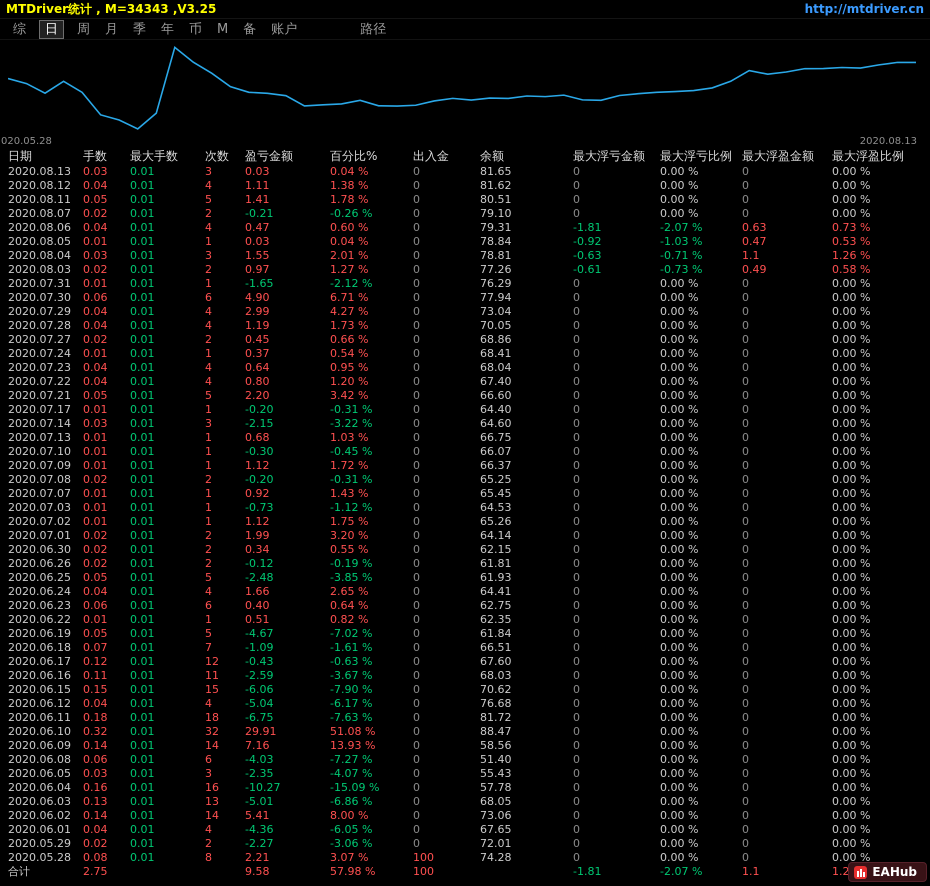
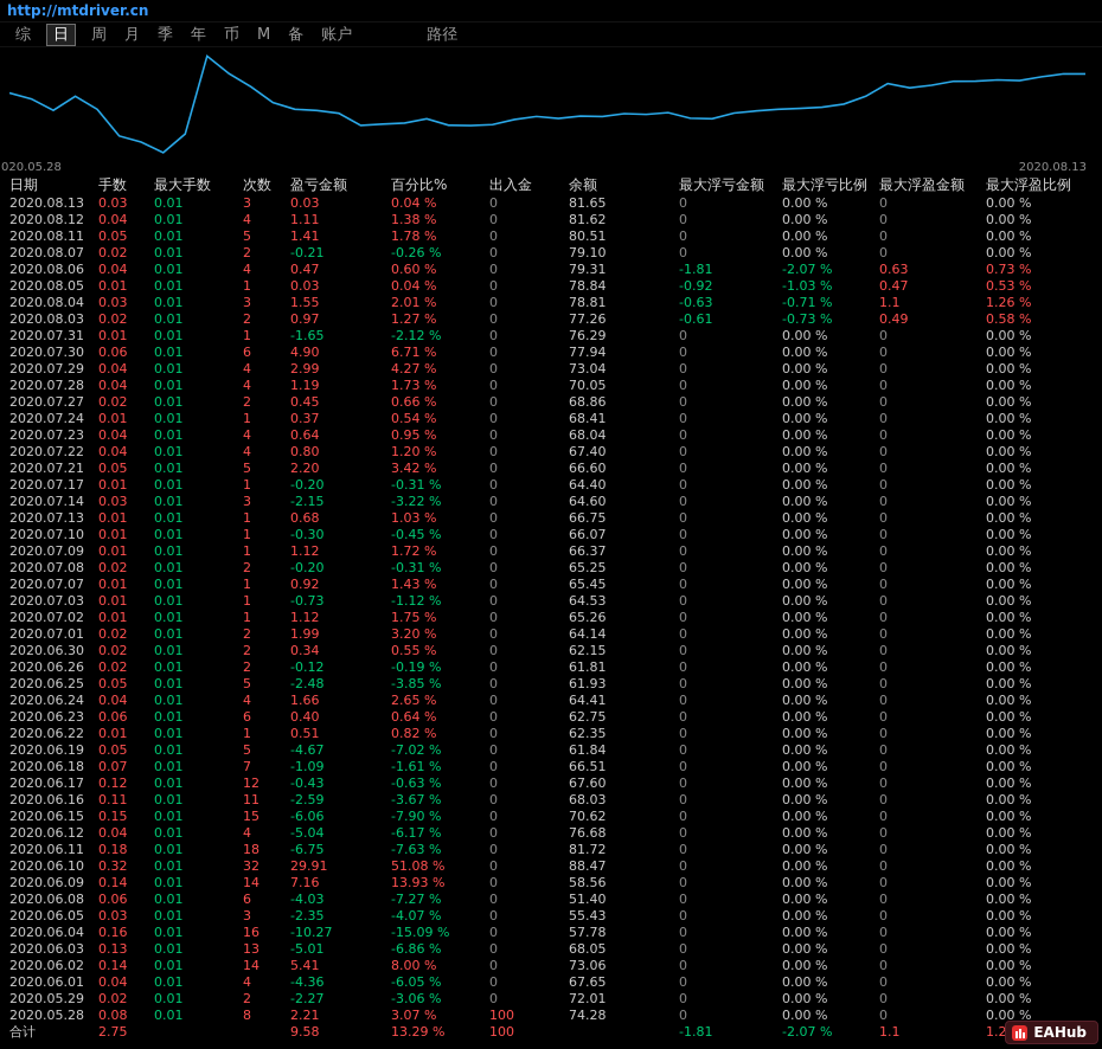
- MTDriver统计 , M=34343 ,V3.25
  http://mtdriver.cn
  综
  日
  周
  月
  季
  年
  币
  M
  备
  账户
  路径
  020.05.28
  2020.08.13
  日期
  手数
  最大手数
  次数
  盈亏金额
  百分比%
  出入金
  余额
  最大浮亏金额
  最大浮亏比例
  最大浮盈金额
  最大浮盈比例
  2020.08.13
  0.03
  0.01
  3
  0.03
  0.04 %
  0
  81.65
  0
  0.00 %
  0
  0.00 %
  2020.08.12
  0.04
  0.01
  4
  1.11
  1.38 %
  0
  81.62
  0
  0.00 %
  0
  0.00 %
  2020.08.11
  0.05
  0.01
  5
  1.41
  1.78 %
  0
  80.51
  0
  0.00 %
  0
  0.00 %
  2020.08.07
  0.02
  0.01
  2
  -0.21
  -0.26 %
  0
  79.10
  0
  0.00 %
  0
  0.00 %
  2020.08.06
  0.04
  0.01
  4
  0.47
  0.60 %
  0
  79.31
  -1.81
  -2.07 %
  0.63
  0.73 %
  2020.08.05
  0.01
  0.01
  1
  0.03
  0.04 %
  0
  78.84
  -0.92
  -1.03 %
  0.47
  0.53 %
  2020.08.04
  0.03
  0.01
  3
  1.55
  2.01 %
  0
  78.81
  -0.63
  -0.71 %
  1.1
  1.26 %
  2020.08.03
  0.02
  0.01
  2
  0.97
  1.27 %
  0
  77.26
  -0.61
  -0.73 %
  0.49
  0.58 %
  2020.07.31
  0.01
  0.01
  1
  -1.65
  -2.12 %
  0
  76.29
  0
  0.00 %
  0
  0.00 %
  2020.07.30
  0.06
  0.01
  6
  4.90
  6.71 %
  0
  77.94
  0
  0.00 %
  0
  0.00 %
  2020.07.29
  0.04
  0.01
  4
  2.99
  4.27 %
  0
  73.04
  0
  0.00 %
  0
  0.00 %
  2020.07.28
  0.04
  0.01
  4
  1.19
  1.73 %
  0
  70.05
  0
  0.00 %
  0
  0.00 %
  2020.07.27
  0.02
  0.01
  2
  0.45
  0.66 %
  0
  68.86
  0
  0.00 %
  0
  0.00 %
  2020.07.24
  0.01
  0.01
  1
  0.37
  0.54 %
  0
  68.41
  0
  0.00 %
  0
  0.00 %
  2020.07.23
  0.04
  0.01
  4
  0.64
  0.95 %
  0
  68.04
  0
  0.00 %
  0
  0.00 %
  2020.07.22
  0.04
  0.01
  4
  0.80
  1.20 %
  0
  67.40
  0
  0.00 %
  0
  0.00 %
  2020.07.21
  0.05
  0.01
  5
  2.20
  3.42 %
  0
  66.60
  0
  0.00 %
  0
  0.00 %
  2020.07.17
  0.01
  0.01
  1
  -0.20
  -0.31 %
  0
  64.40
  0
  0.00 %
  0
  0.00 %
  2020.07.14
  0.03
  0.01
  3
  -2.15
  -3.22 %
  0
  64.60
  0
  0.00 %
  0
  0.00 %
  2020.07.13
  0.01
  0.01
  1
  0.68
  1.03 %
  0
  66.75
  0
  0.00 %
  0
  0.00 %
  2020.07.10
  0.01
  0.01
  1
  -0.30
  -0.45 %
  0
  66.07
  0
  0.00 %
  0
  0.00 %
  2020.07.09
  0.01
  0.01
  1
  1.12
  1.72 %
  0
  66.37
  0
  0.00 %
  0
  0.00 %
  2020.07.08
  0.02
  0.01
  2
  -0.20
  -0.31 %
  0
  65.25
  0
  0.00 %
  0
  0.00 %
  2020.07.07
  0.01
  0.01
  1
  0.92
  1.43 %
  0
  65.45
  0
  0.00 %
  0
  0.00 %
  2020.07.03
  0.01
  0.01
  1
  -0.73
  -1.12 %
  0
  64.53
  0
  0.00 %
  0
  0.00 %
  2020.07.02
  0.01
  0.01
  1
  1.12
  1.75 %
  0
  65.26
  0
  0.00 %
  0
  0.00 %
  2020.07.01
  0.02
  0.01
  2
  1.99
  3.20 %
  0
  64.14
  0
  0.00 %
  0
  0.00 %
  2020.06.30
  0.02
  0.01
  2
  0.34
  0.55 %
  0
  62.15
  0
  0.00 %
  0
  0.00 %
  2020.06.26
  0.02
  0.01
  2
  -0.12
  -0.19 %
  0
  61.81
  0
  0.00 %
  0
  0.00 %
  2020.06.25
  0.05
  0.01
  5
  -2.48
  -3.85 %
  0
  61.93
  0
  0.00 %
  0
  0.00 %
  2020.06.24
  0.04
  0.01
  4
  1.66
  2.65 %
  0
  64.41
  0
  0.00 %
  0
  0.00 %
  2020.06.23
  0.06
  0.01
  6
  0.40
  0.64 %
  0
  62.75
  0
  0.00 %
  0
  0.00 %
  2020.06.22
  0.01
  0.01
  1
  0.51
  0.82 %
  0
  62.35
  0
  0.00 %
  0
  0.00 %
  2020.06.19
  0.05
  0.01
  5
  -4.67
  -7.02 %
  0
  61.84
  0
  0.00 %
  0
  0.00 %
  2020.06.18
  0.07
  0.01
  7
  -1.09
  -1.61 %
  0
  66.51
  0
  0.00 %
  0
  0.00 %
  2020.06.17
  0.12
  0.01
  12
  -0.43
  -0.63 %
  0
  67.60
  0
  0.00 %
  0
  0.00 %
  2020.06.16
  0.11
  0.01
  11
  -2.59
  -3.67 %
  0
  68.03
  0
  0.00 %
  0
  0.00 %
  2020.06.15
  0.15
  0.01
  15
  -6.06
  -7.90 %
  0
  70.62
  0
  0.00 %
  0
  0.00 %
  2020.06.12
  0.04
  0.01
  4
  -5.04
  -6.17 %
  0
  76.68
  0
  0.00 %
  0
  0.00 %
  2020.06.11
  0.18
  0.01
  18
  -6.75
  -7.63 %
  0
  81.72
  0
  0.00 %
  0
  0.00 %
  2020.06.10
  0.32
  0.01
  32
  29.91
  51.08 %
  0
  88.47
  0
  0.00 %
  0
  0.00 %
  2020.06.09
  0.14
  0.01
  14
  7.16
  13.93 %
  0
  58.56
  0
  0.00 %
  0
  0.00 %
  2020.06.08
  0.06
  0.01
  6
  -4.03
  -7.27 %
  0
  51.40
  0
  0.00 %
  0
  0.00 %
  2020.06.05
  0.03
  0.01
  3
  -2.35
  -4.07 %
  0
  55.43
  0
  0.00 %
  0
  0.00 %
  2020.06.04
  0.16
  0.01
  16
  -10.27
  -15.09 %
  0
  57.78
  0
  0.00 %
  0
  0.00 %
  2020.06.03
  0.13
  0.01
  13
  -5.01
  -6.86 %
  0
  68.05
  0
  0.00 %
  0
  0.00 %
  2020.06.02
  0.14
  0.01
  14
  5.41
  8.00 %
  0
  73.06
  0
  0.00 %
  0
  0.00 %
  2020.06.01
  0.04
  0.01
  4
  -4.36
  -6.05 %
  0
  67.65
  0
  0.00 %
  0
  0.00 %
  2020.05.29
  0.02
  0.01
  2
  -2.27
  -3.06 %
  0
  72.01
  0
  0.00 %
  0
  0.00 %
  2020.05.28
  0.08
  0.01
  8
  2.21
  3.07 %
  100
  74.28
  0
  0.00 %
  0
  0.00 %
  合计
  2.75
  9.58
- 57.98 %
+ 13.29 %
  100
  -1.81
  -2.07 %
  1.1
  EAHub
